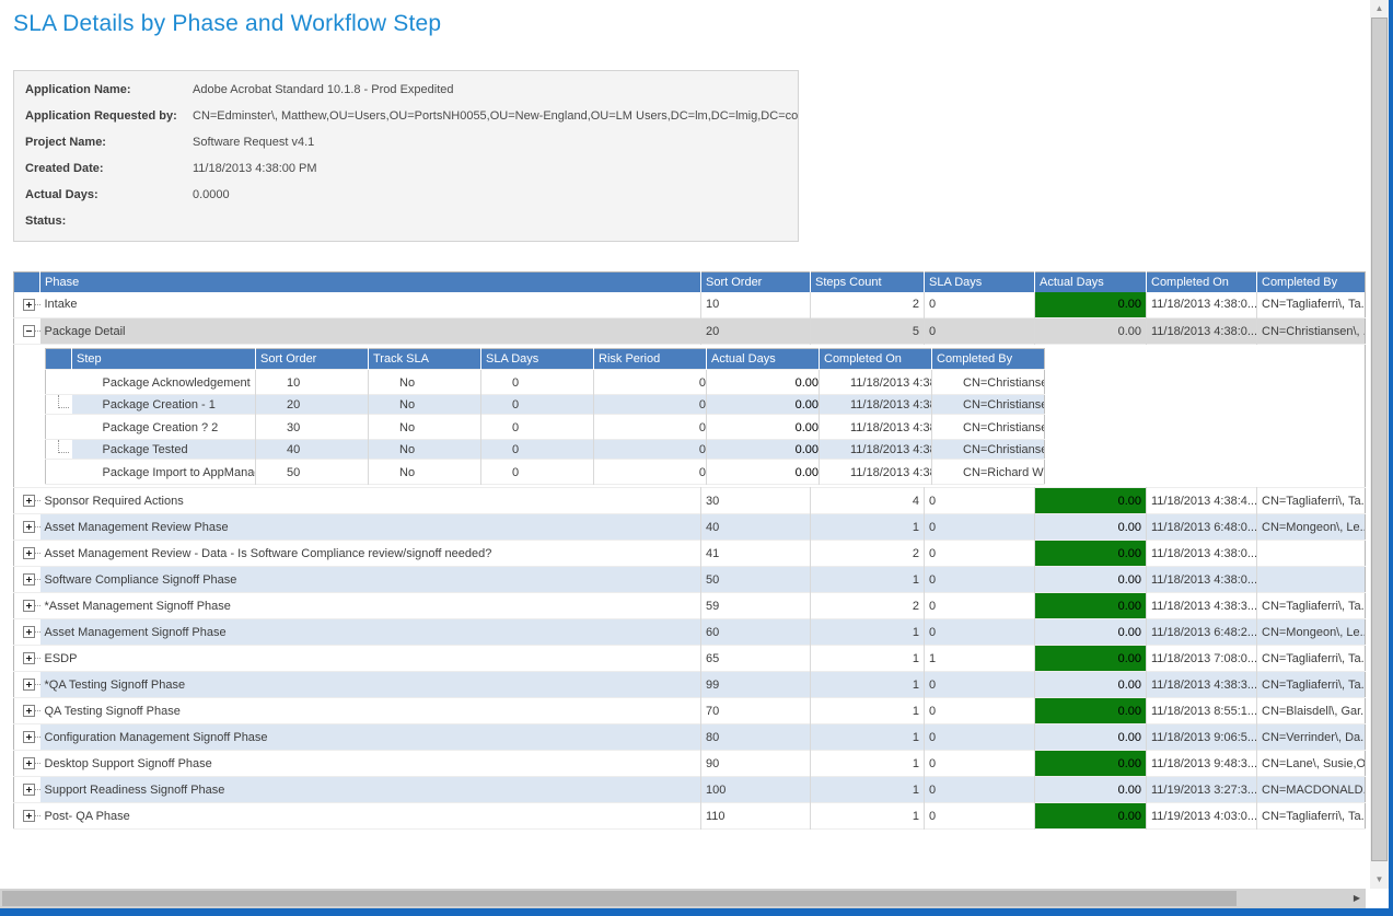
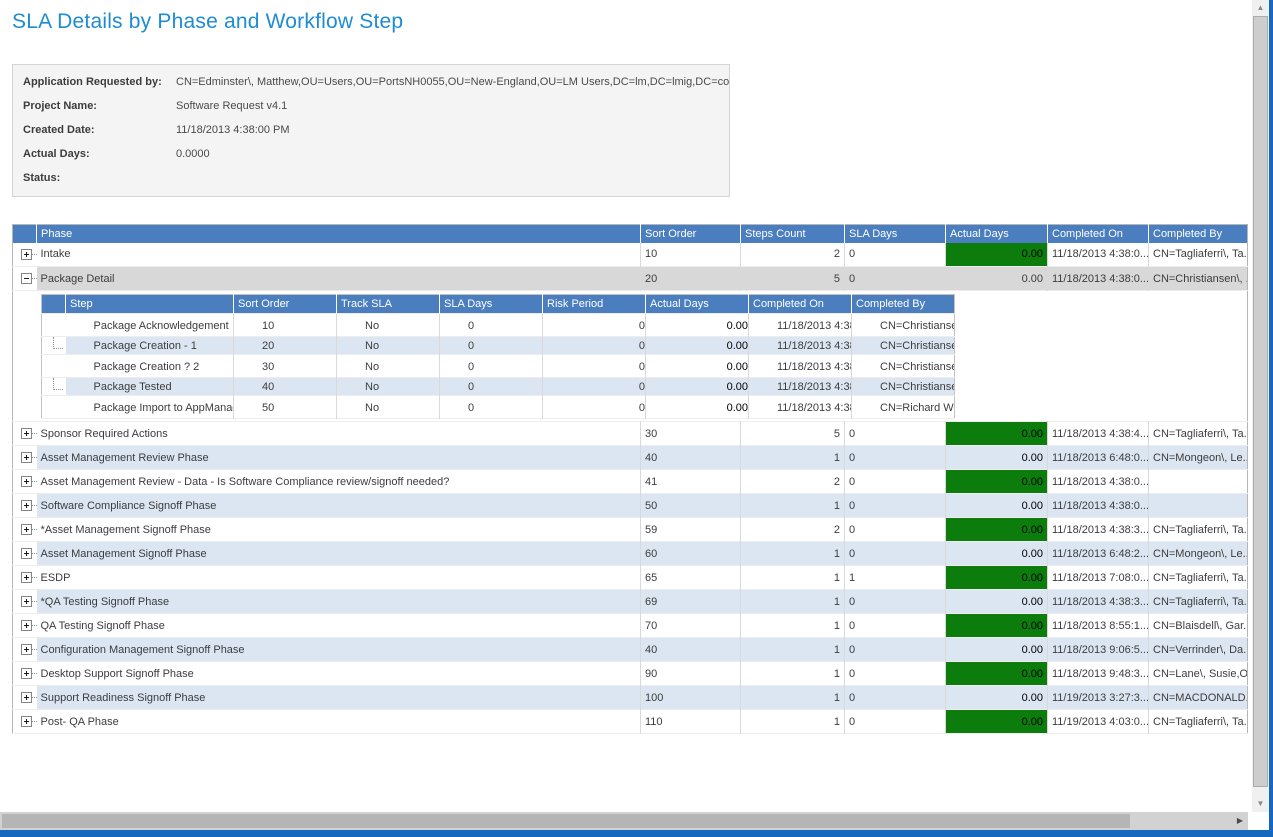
  SLA Details by Phase and Workflow Step
- Application Name:
- Adobe Acrobat Standard 10.1.8 - Prod Expedited
  Application Requested by:
  CN=Edminster\, Matthew,OU=Users,OU=PortsNH0055,OU=New-England,OU=LM Users,DC=lm,DC=lmig,DC=co
  Project Name:
  Software Request v4.1
  Created Date:
  11/18/2013 4:38:00 PM
  Actual Days:
  0.0000
  Status:
  	Phase	Sort Order	Steps Count	SLA Days	Actual Days	Completed On	Completed By
  	Intake	10	2	0	0.00	11/18/2013 4:38:0...	CN=Tagliaferri\, Ta.
  	Package Detail	20	5	0	0.00	11/18/2013 4:38:0...	CN=Christiansen\, .
  	Step	Sort Order	Track SLA	SLA Days	Risk Period	Actual Days	Completed On	Completed By
  	Package Acknowledgement	10	No	0	0	0.00	11/18/2013 4:3	CN=Christianse
  	Package Creation - 1	20	No	0	0	0.00	11/18/2013 4:3	CN=Christianse
  	Package Creation ? 2	30	No	0	0	0.00	11/18/2013 4:3	CN=Christianse
  	Package Tested	40	No	0	0	0.00	11/18/2013 4:3	CN=Christianse
  	Package Import to AppMana	50	No	0	0	0.00	11/18/2013 4:3	CN=Richard W
- 	Sponsor Required Actions	30	4	0	0.00	11/18/2013 4:38:4...	CN=Tagliaferri\, Ta.
+ 	Sponsor Required Actions	30	5	0	0.00	11/18/2013 4:38:4...	CN=Tagliaferri\, Ta.
  	Asset Management Review Phase	40	1	0	0.00	11/18/2013 6:48:0...	CN=Mongeon\, Le..
  	Asset Management Review - Data - Is Software Compliance review/signoff needed?	41	2	0	0.00	11/18/2013 4:38:0...
  	Software Compliance Signoff Phase	50	1	0	0.00	11/18/2013 4:38:0...
  	*Asset Management Signoff Phase	59	2	0	0.00	11/18/2013 4:38:3...	CN=Tagliaferri\, Ta.
  	Asset Management Signoff Phase	60	1	0	0.00	11/18/2013 6:48:2...	CN=Mongeon\, Le..
  	ESDP	65	1	1	0.00	11/18/2013 7:08:0...	CN=Tagliaferri\, Ta.
- 	*QA Testing Signoff Phase	99	1	0	0.00	11/18/2013 4:38:3...	CN=Tagliaferri\, Ta.
+ 	*QA Testing Signoff Phase	69	1	0	0.00	11/18/2013 4:38:3...	CN=Tagliaferri\, Ta.
  	QA Testing Signoff Phase	70	1	0	0.00	11/18/2013 8:55:1...	CN=Blaisdell\, Gar.
- 	Configuration Management Signoff Phase	80	1	0	0.00	11/18/2013 9:06:5...	CN=Verrinder\, Da.
+ 	Configuration Management Signoff Phase	40	1	0	0.00	11/18/2013 9:06:5...	CN=Verrinder\, Da.
  	Desktop Support Signoff Phase	90	1	0	0.00	11/18/2013 9:48:3...	CN=Lane\, Susie,O
  	Support Readiness Signoff Phase	100	1	0	0.00	11/19/2013 3:27:3...	CN=MACDONALD.
  	Post- QA Phase	110	1	0	0.00	11/19/2013 4:03:0...	CN=Tagliaferri\, Ta.
  ▲
  ▼
  ▶
